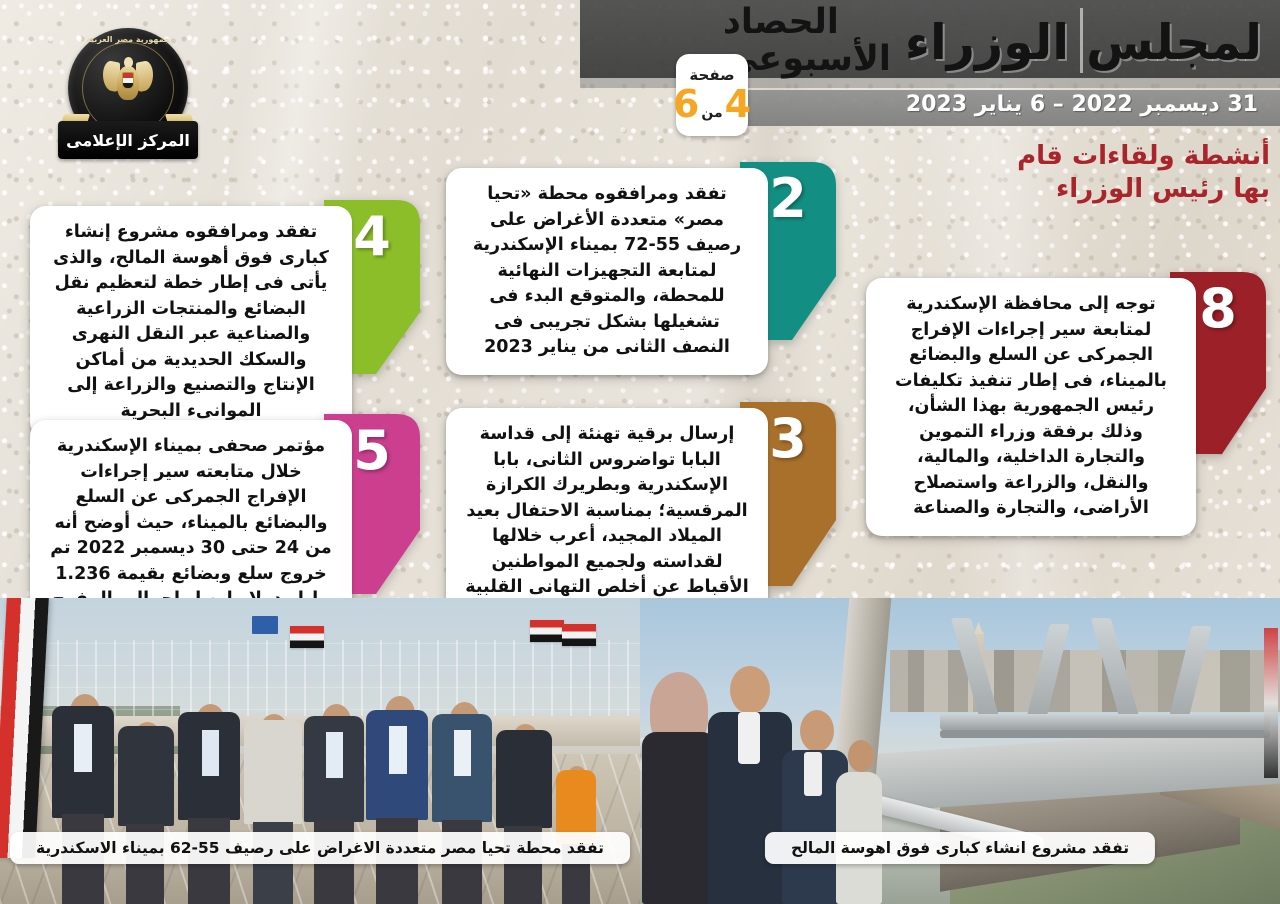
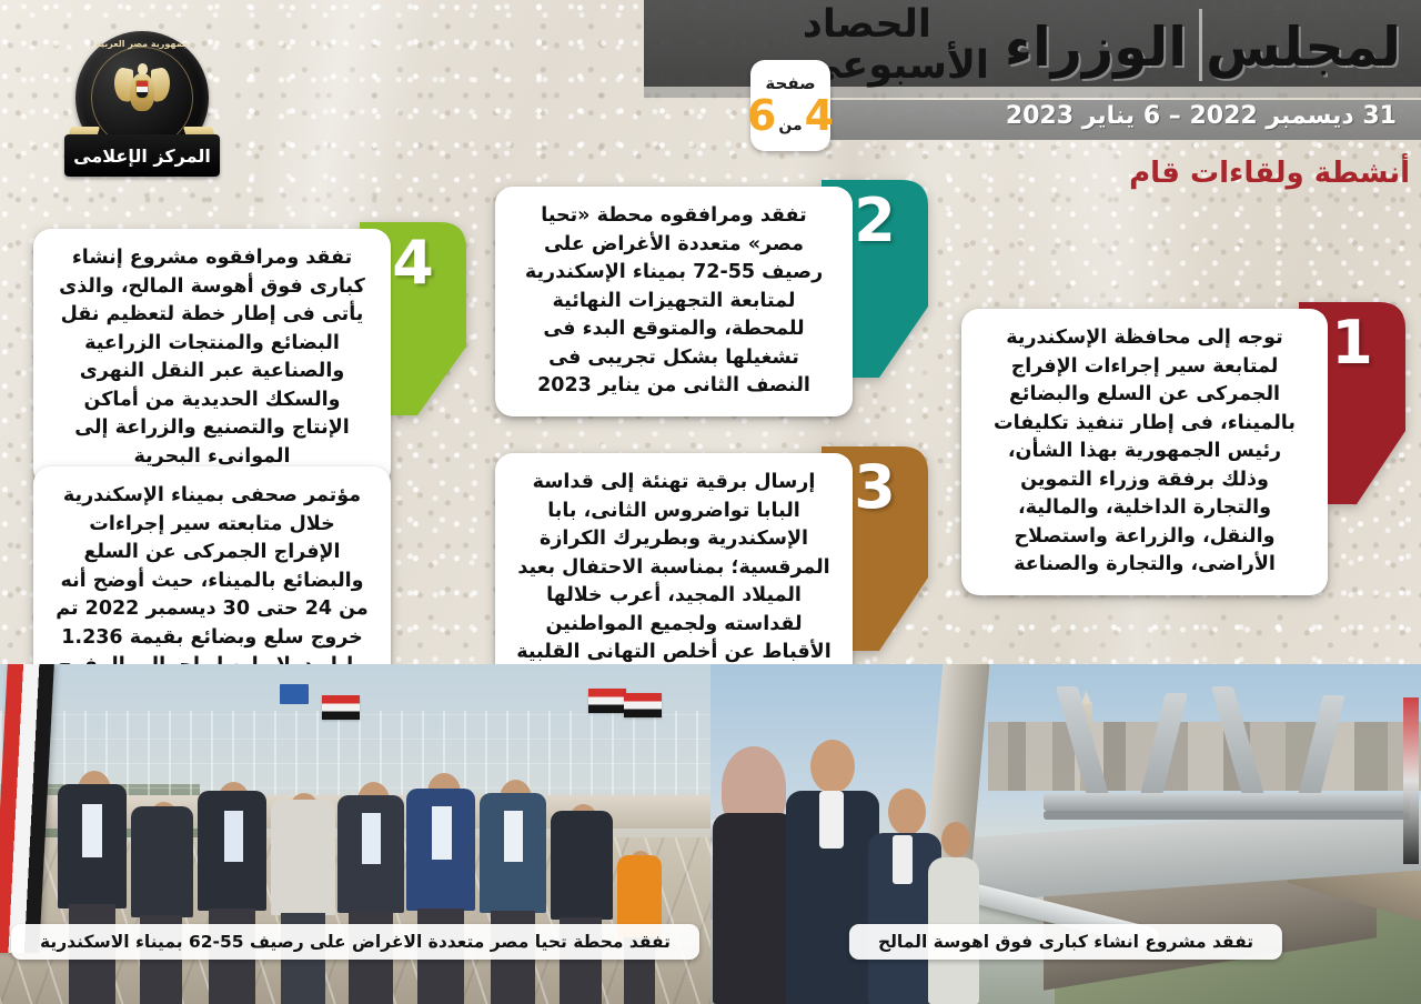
  لمجلس الوزراء
  الحصاد
  الأسبوع
  31 ديسمبر 2022 – 6 يناير 2023
  صفحة
  4
  من
  6
  جمهورية مصر العربية
  المركز الإعلامى
  أنشطة ولقاءات قام
- بها رئيس الوزراء
- 8
+ 1
  توجه إلى محافظة الإسكندرية لمتابعة سير إجراءات الإفراج الجمركى عن السلع والبضائع بالميناء، فى إطار تنفيذ تكليفات رئيس الجمهورية بهذا الشأن، وذلك برفقة وزراء التموين والتجارة الداخلية، والمالية، والنقل، والزراعة واستصلاح الأراضى، والتجارة والصناعة
  2
  تفقد ومرافقوه محطة «تحيا مصر» متعددة الأغراض على رصيف 55-72 بميناء الإسكندرية لمتابعة التجهيزات النهائية للمحطة، والمتوقع البدء فى تشغيلها بشكل تجريبى فى النصف الثانى من يناير 2023
  3
  إرسال برقية تهنئة إلى قداسة البابا تواضروس الثانى، بابا الإسكندرية وبطريرك الكرازة المرقسية؛ بمناسبة الاحتفال بعيد الميلاد المجيد، أعرب خلالها لقداسته ولجميع المواطنين الأقباط عن أخلص التهانى القلبية
  4
  تفقد ومرافقوه مشروع إنشاء كبارى فوق أهوسة المالح، والذى يأتى فى إطار خطة لتعظيم نقل البضائع والمنتجات الزراعية والصناعية عبر النقل النهرى والسكك الحديدية من أماكن الإنتاج والتصنيع والزراعة إلى الموانىء البحرية
- 5
  مؤتمر صحفى بميناء الإسكندرية خلال متابعته سير إجراءات الإفراج الجمركى عن السلع والبضائع بالميناء، حيث أوضح أنه من 24 حتى 30 ديسمبر 2022 تم خروج سلع وبضائع بقيمة 1.236
  تفقد مشروع انشاء كبارى فوق اهوسة المالح
  تفقد محطة تحيا مصر متعددة الاغراض على رصيف 55-62 بميناء الاسكندرية
